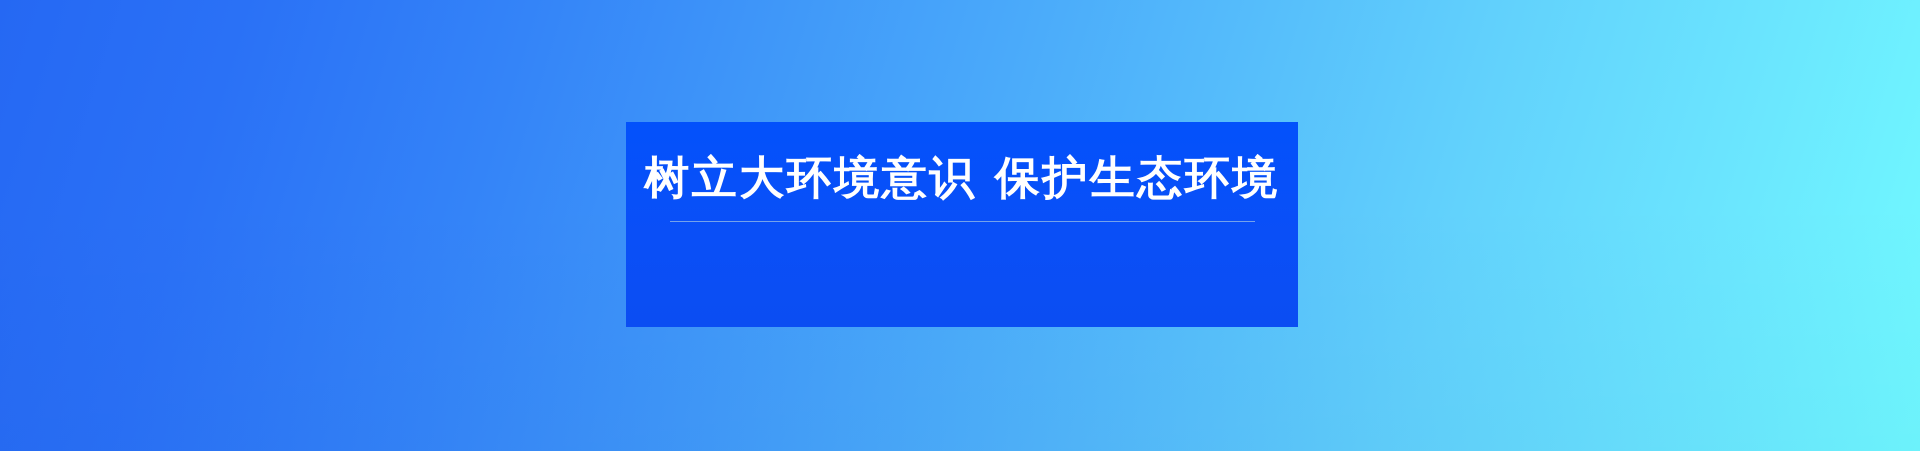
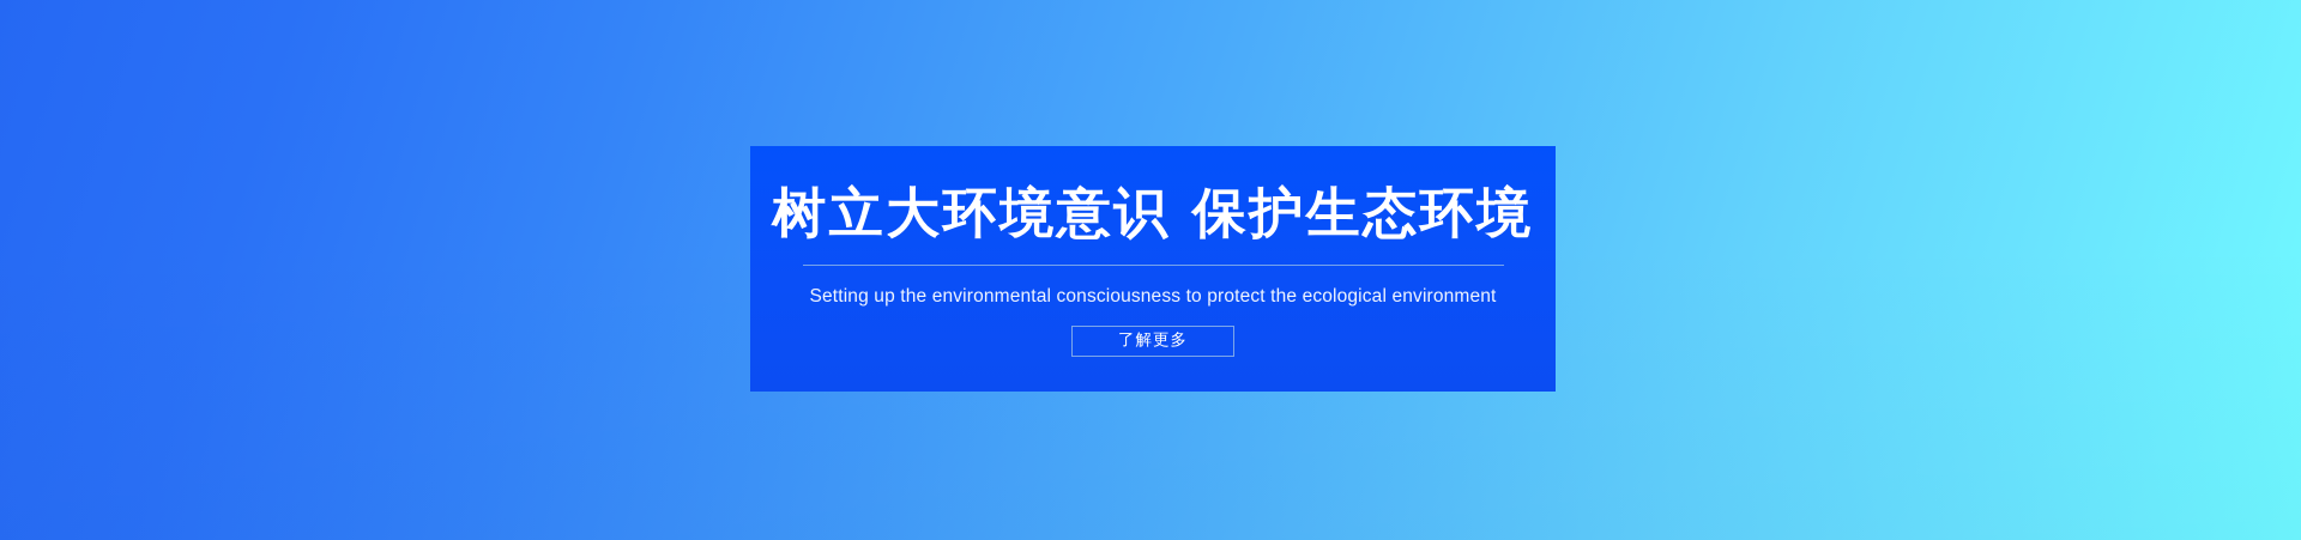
  树立大环境意识 保护生态环境
+ Setting up the environmental consciousness to protect the ecological environment
+ 了解更多
